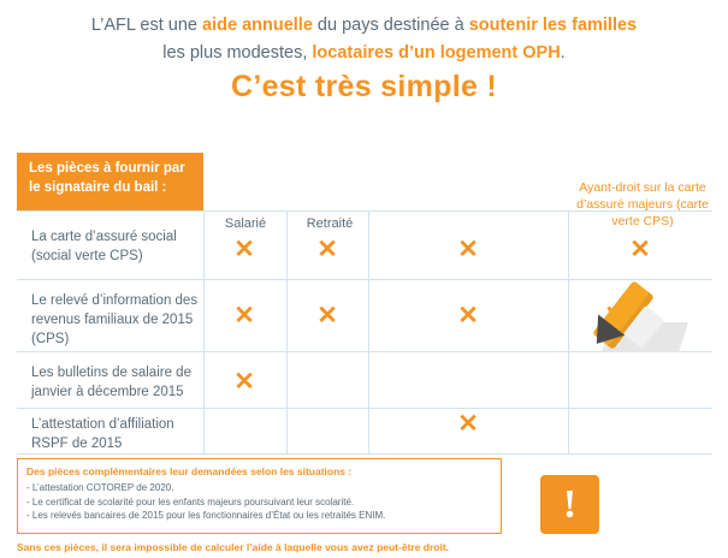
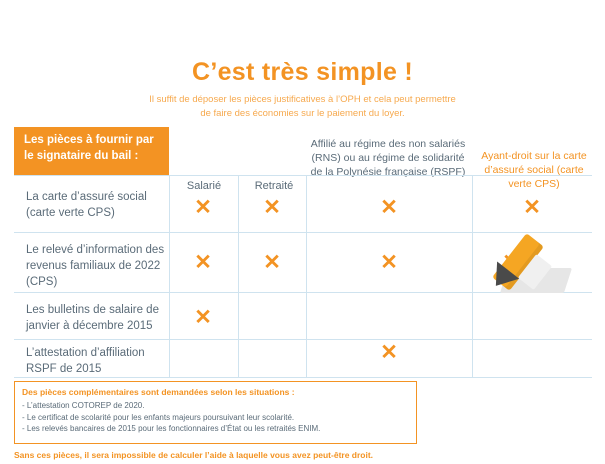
- L’AFL est une aide annuelle du pays destinée à soutenir les familles
- les plus modestes, locataires d’un logement OPH.
  C’est très simple !
+ Il suffit de déposer les pièces justificatives à l’OPH et cela peut permettre
+ de faire des économies sur le paiement du loyer.
  Les pièces à fournir par le signataire du bail :
  Salarié
  Retraité
+ Affilié au régime des non salariés (RNS) ou au régime de solidarité de la Polynésie française (RSPF)
- Ayant-droit sur la carte d’assuré majeurs (carte verte CPS)
+ Ayant-droit sur la carte d’assuré social (carte verte CPS)
- La carte d’assuré social (social verte CPS)
+ La carte d’assuré social (carte verte CPS)
  ✕
  ✕
  ✕
  ✕
- Le relevé d’information des revenus familiaux de 2015 (CPS)
+ Le relevé d’information des revenus familiaux de 2022 (CPS)
  ✕
  ✕
  ✕
  Les bulletins de salaire de janvier à décembre 2015
  ✕
  L’attestation d’affiliation RSPF de 2015
  ✕
- Des pièces complémentaires leur demandées selon les situations :
+ Des pièces complémentaires sont demandées selon les situations :
  - L’attestation COTOREP de 2020.
  - Le certificat de scolarité pour les enfants majeurs poursuivant leur scolarité.
  - Les relevés bancaires de 2015 pour les fonctionnaires d’État ou les retraités ENIM.
- !
  Sans ces pièces, il sera impossible de calculer l’aide à laquelle vous avez peut-être droit.
